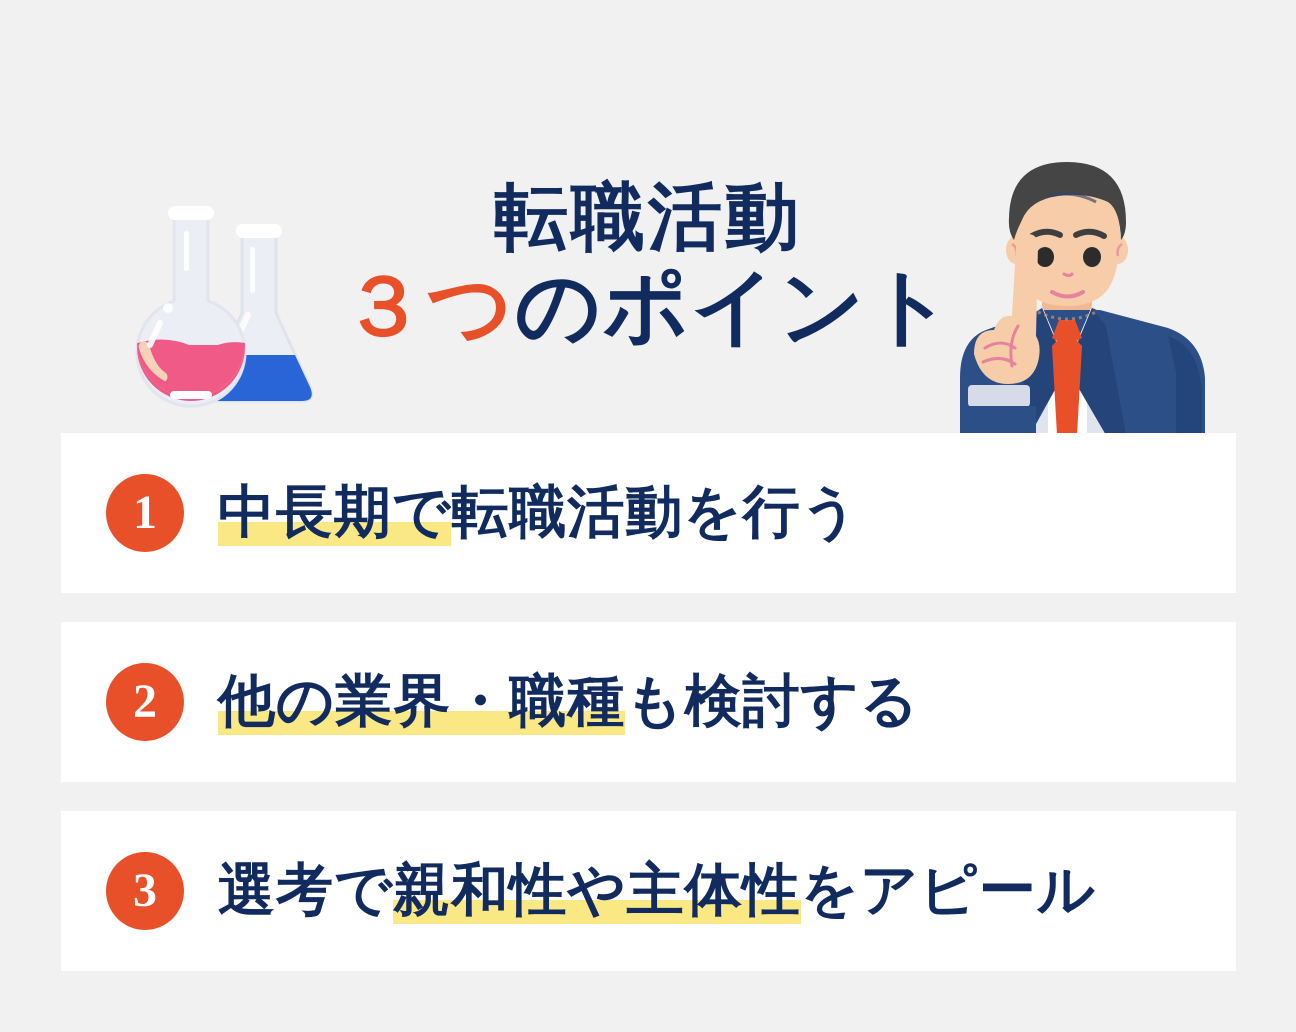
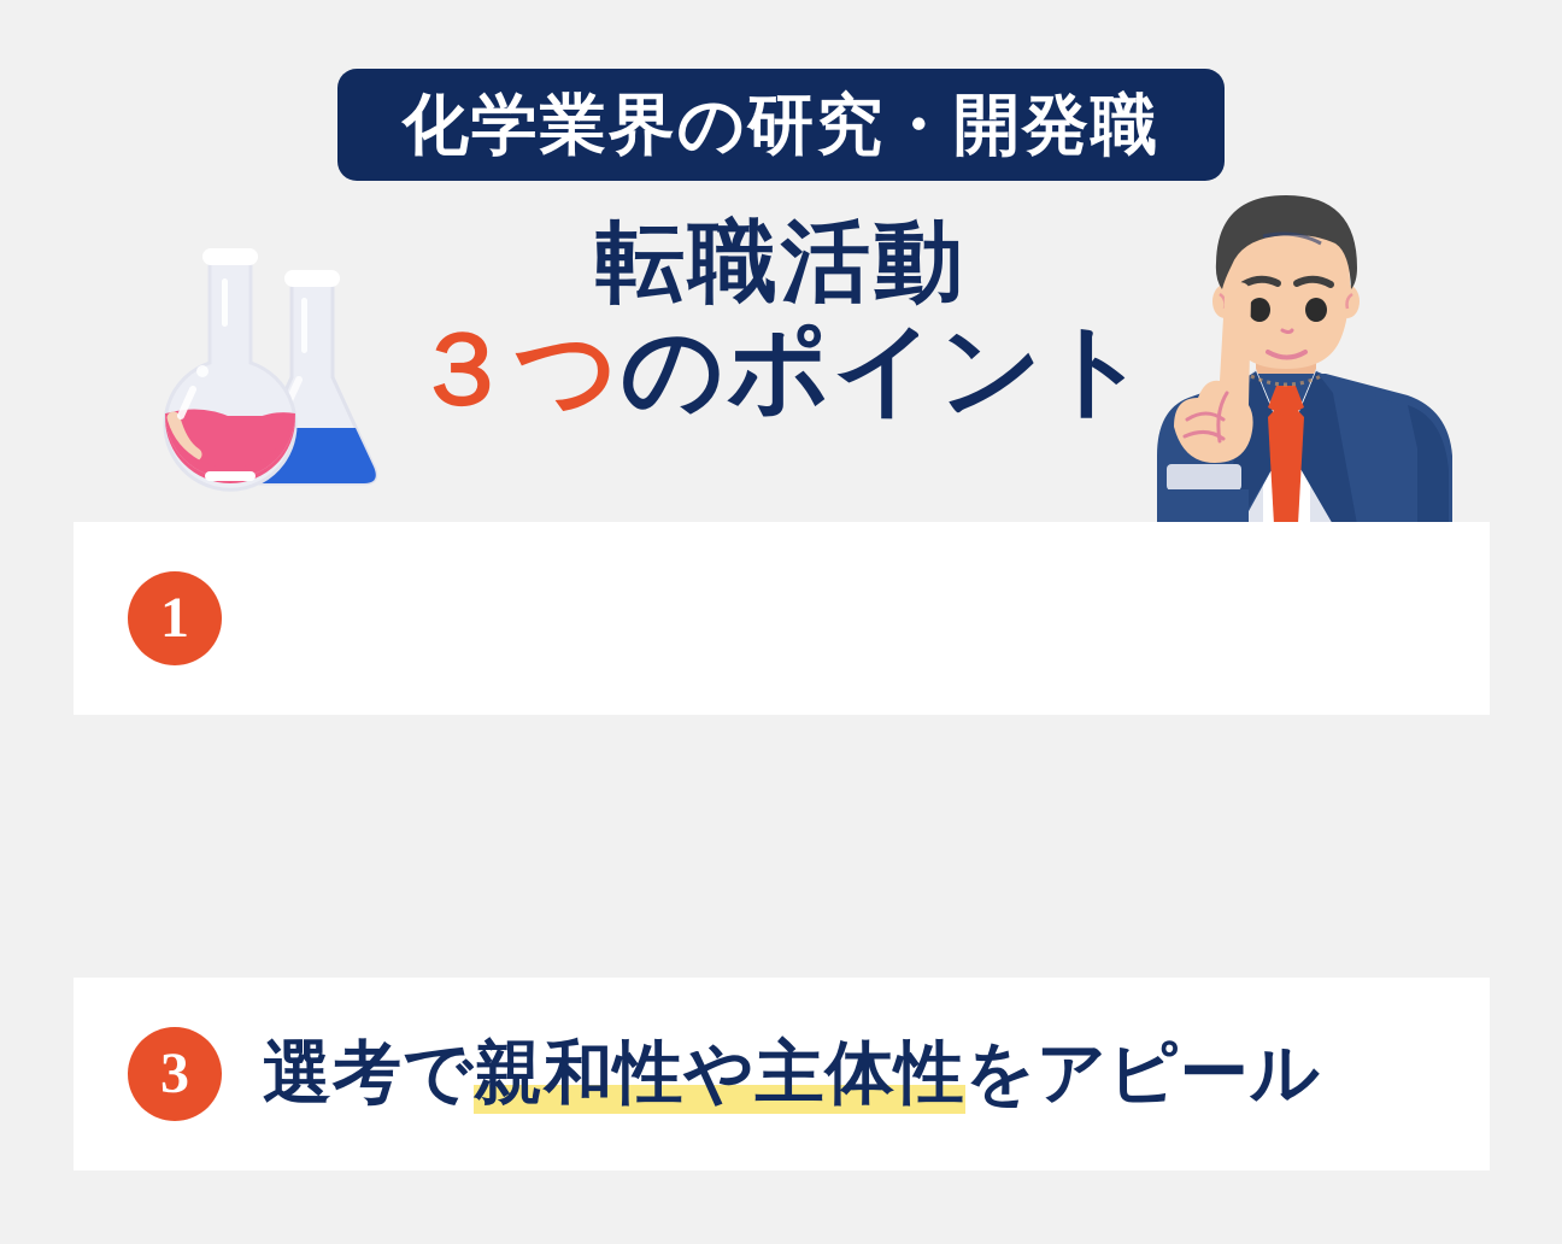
+ 化学業界の研究・開発職
  転職活動
  ３つのポイント
  1
- 中長期で転職活動を行う
- 2
- 他の業界・職種も検討する
  3
  選考で親和性や主体性をアピール
